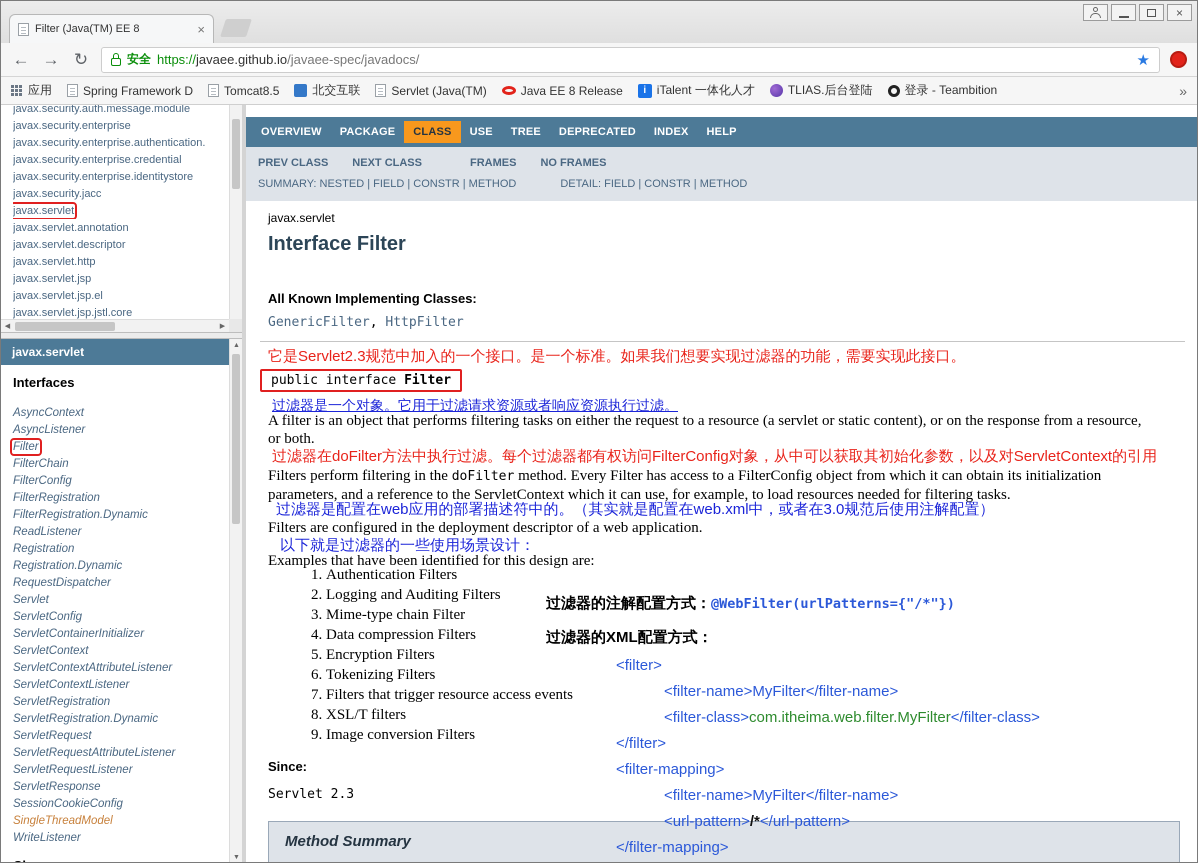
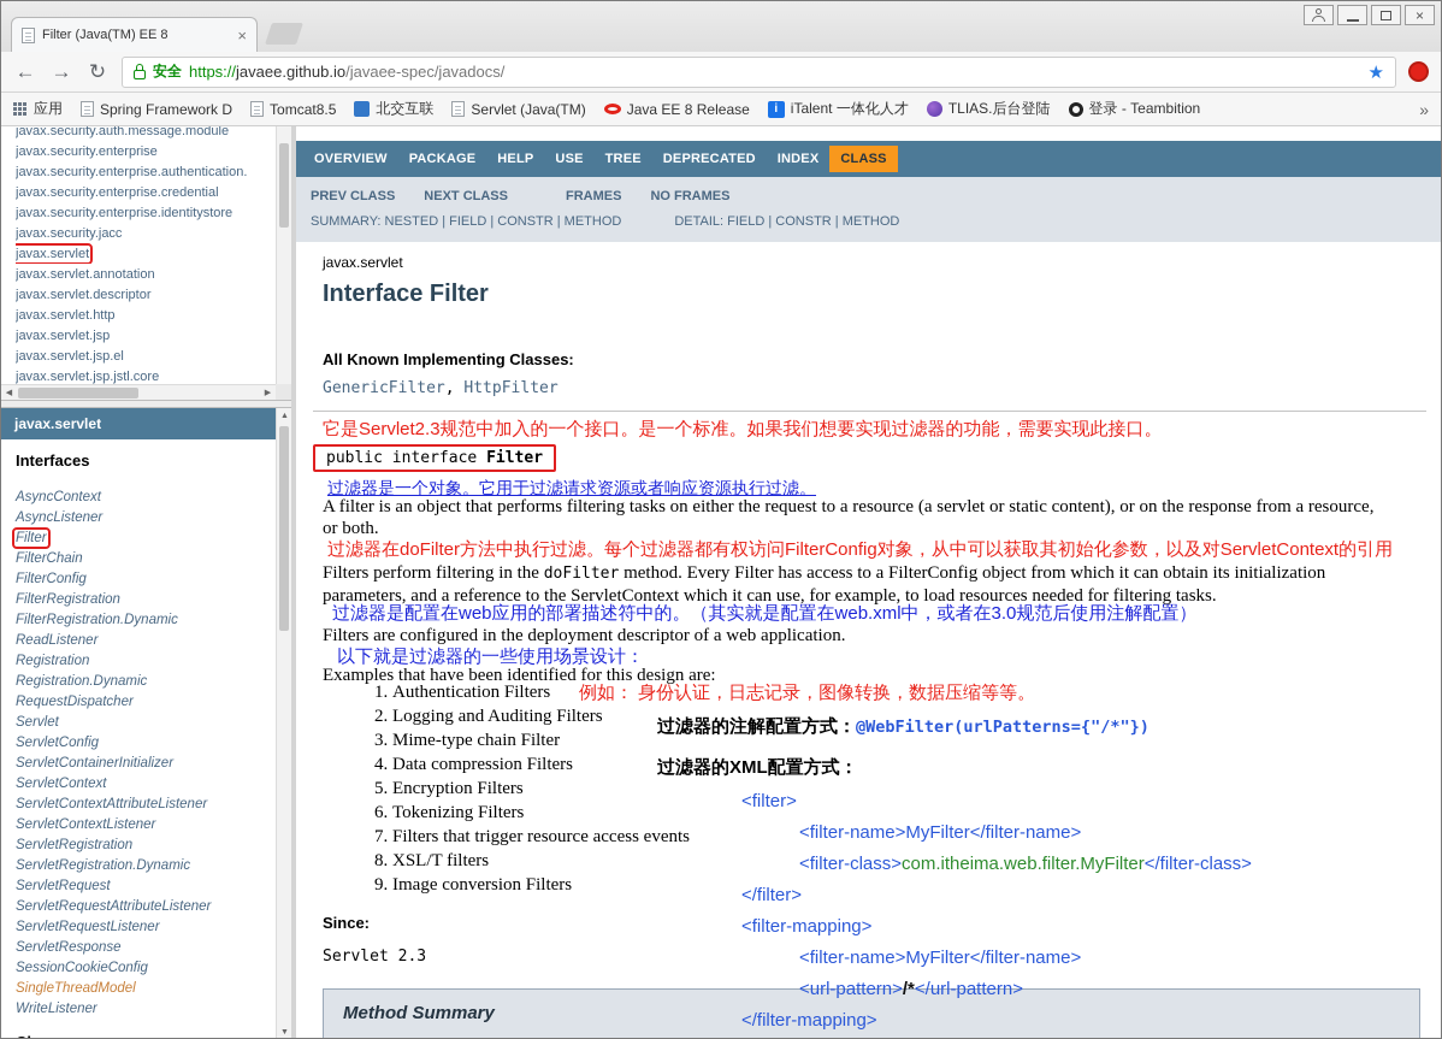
  Filter (Java(TM) EE 8
  ×
  ×
  ←
  →
  ↻
  安全
  https://javaee.github.io/javaee-spec/javadocs/
  ★
  应用
  Spring Framework D
  Tomcat8.5
  北交互联
  Servlet (Java(TM)
  Java EE 8 Release
  iTalent 一体化人才
  TLIAS.后台登陆
  登录 - Teambition
  »
  javax.security.auth.message.module
  javax.security.enterprise
  javax.security.enterprise.authentication.
  javax.security.enterprise.credential
  javax.security.enterprise.identitystore
  javax.security.jacc
  javax.servlet
  javax.servlet.annotation
  javax.servlet.descriptor
  javax.servlet.http
  javax.servlet.jsp
  javax.servlet.jsp.el
  javax.servlet.jsp.jstl.core
  javax.servlet
  Interfaces
  AsyncContext
  AsyncListener
  Filter
  FilterChain
  FilterConfig
  FilterRegistration
  FilterRegistration.Dynamic
  ReadListener
  Registration
  Registration.Dynamic
  RequestDispatcher
  Servlet
  ServletConfig
  ServletContainerInitializer
  ServletContext
  ServletContextAttributeListener
  ServletContextListener
  ServletRegistration
  ServletRegistration.Dynamic
  ServletRequest
  ServletRequestAttributeListener
  ServletRequestListener
  ServletResponse
  SessionCookieConfig
  SingleThreadModel
  WriteListener
  OVERVIEW
  PACKAGE
- CLASS
+ HELP
  USE
  TREE
  DEPRECATED
  INDEX
- HELP
+ CLASS
  PREV CLASS
  NEXT CLASS
  FRAMES
  NO FRAMES
  SUMMARY: NESTED | FIELD | CONSTR | METHOD
  DETAIL: FIELD | CONSTR | METHOD
  javax.servlet
  Interface Filter
  All Known Implementing Classes:
  GenericFilter, HttpFilter
  它是Servlet2.3规范中加入的一个接口。是一个标准。如果我们想要实现过滤器的功能，需要实现此接口。
  public interface Filter
  过滤器是一个对象。它用于过滤请求资源或者响应资源执行过滤。
  A filter is an object that performs filtering tasks on either the request to a resource (a servlet or static content), or on the response from a resource, or both.
  过滤器在doFilter方法中执行过滤。每个过滤器都有权访问FilterConfig对象，从中可以获取其初始化参数，以及对ServletContext的引用
  Filters perform filtering in the doFilter method. Every Filter has access to a FilterConfig object from which it can obtain its initialization parameters, and a reference to the ServletContext which it can use, for example, to load resources needed for filtering tasks.
  过滤器是配置在web应用的部署描述符中的。（其实就是配置在web.xml中，或者在3.0规范后使用注解配置）
  Filters are configured in the deployment descriptor of a web application.
  以下就是过滤器的一些使用场景设计：
  Examples that have been identified for this design are:
  Authentication Filters
  Logging and Auditing Filters
  Mime-type chain Filter
  Data compression Filters
  Encryption Filters
  Tokenizing Filters
  Filters that trigger resource access events
  XSL/T filters
  Image conversion Filters
+ 例如： 身份认证，日志记录，图像转换，数据压缩等等。
  过滤器的注解配置方式：@WebFilter(urlPatterns={"/*"})
  过滤器的XML配置方式：
  Since:
  Servlet 2.3
  Method Summary
  <filter>
  <filter-name>MyFilter</filter-name>
  <filter-class>com.itheima.web.filter.MyFilter</filter-class>
  </filter>
  <filter-mapping>
  <filter-name>MyFilter</filter-name>
  <url-pattern>/*</url-pattern>
  </filter-mapping>
